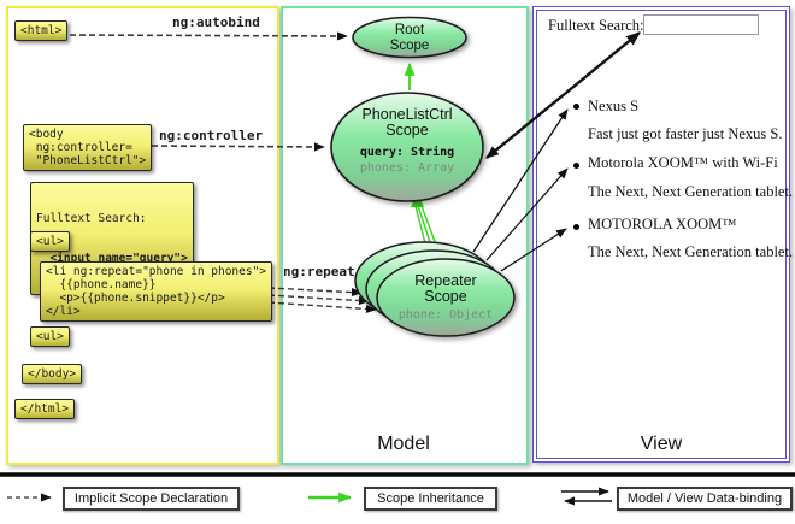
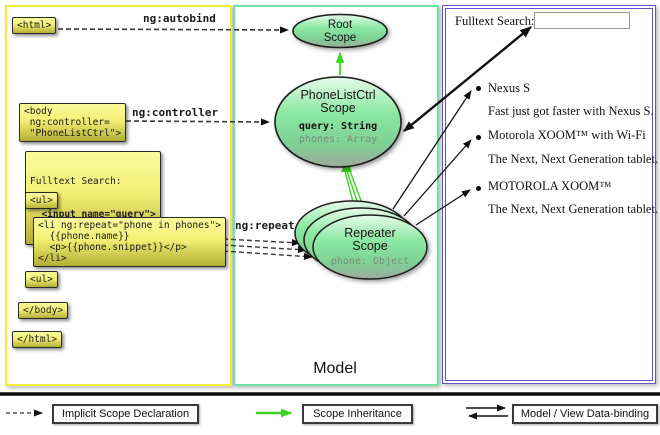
  <html>
  <body
  ng:controller=
  "PhoneListCtrl">
  Fulltext Search:
  <input name="query">
  <ul>
  <li ng:repeat="phone in phones">
  {{phone.name}}
  <p>{{phone.snippet}}</p>
  </li>
  <ul>
  </body>
  </html>
  ng:autobind
  ng:controller
  ng:repeat
  Root
  Scope
  PhoneListCtrl
  Scope
  query: String
  phones: Array
  Repeater
  Scope
  phone: Object
  Fulltext Search:
  Nexus S
- Fast just got faster just Nexus S.
+ Fast just got faster with Nexus S.
  Motorola XOOM™ with Wi-Fi
  The Next, Next Generation tablet.
  MOTOROLA XOOM™
  The Next, Next Generation tablet.
  Model
- View
  Implicit Scope Declaration
  Scope Inheritance
  Model / View Data-binding
